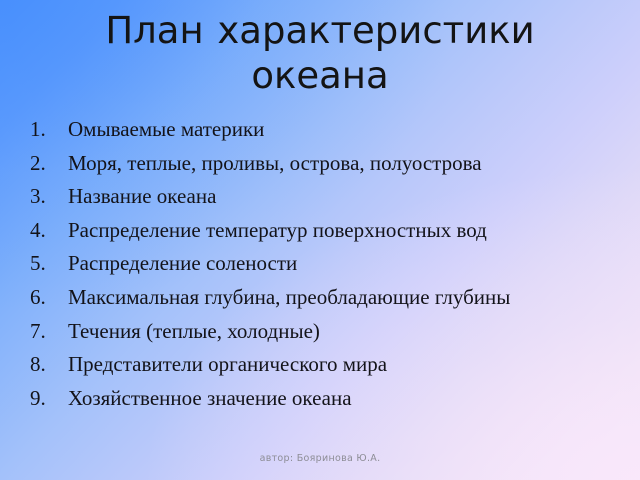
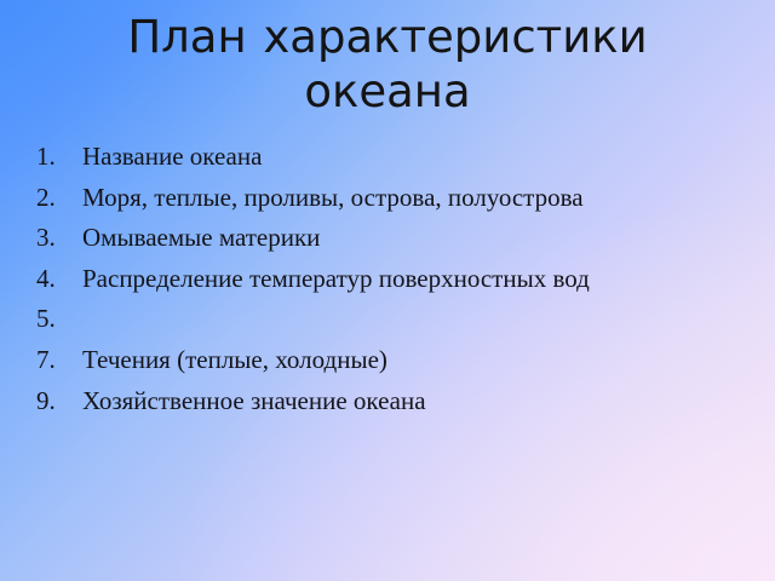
  План характеристики океана
  1.
- Омываемые материки
+ Название океана
  2.
  Моря, теплые, проливы, острова, полуострова
  3.
- Название океана
+ Омываемые материки
  4.
  Распределение температур поверхностных вод
  5.
- Распределение солености
- 6.
- Максимальная глубина, преобладающие глубины
  7.
  Течения (теплые, холодные)
- 8.
- Представители органического мира
  9.
  Хозяйственное значение океана
- автор: Бояринова Ю.А.
